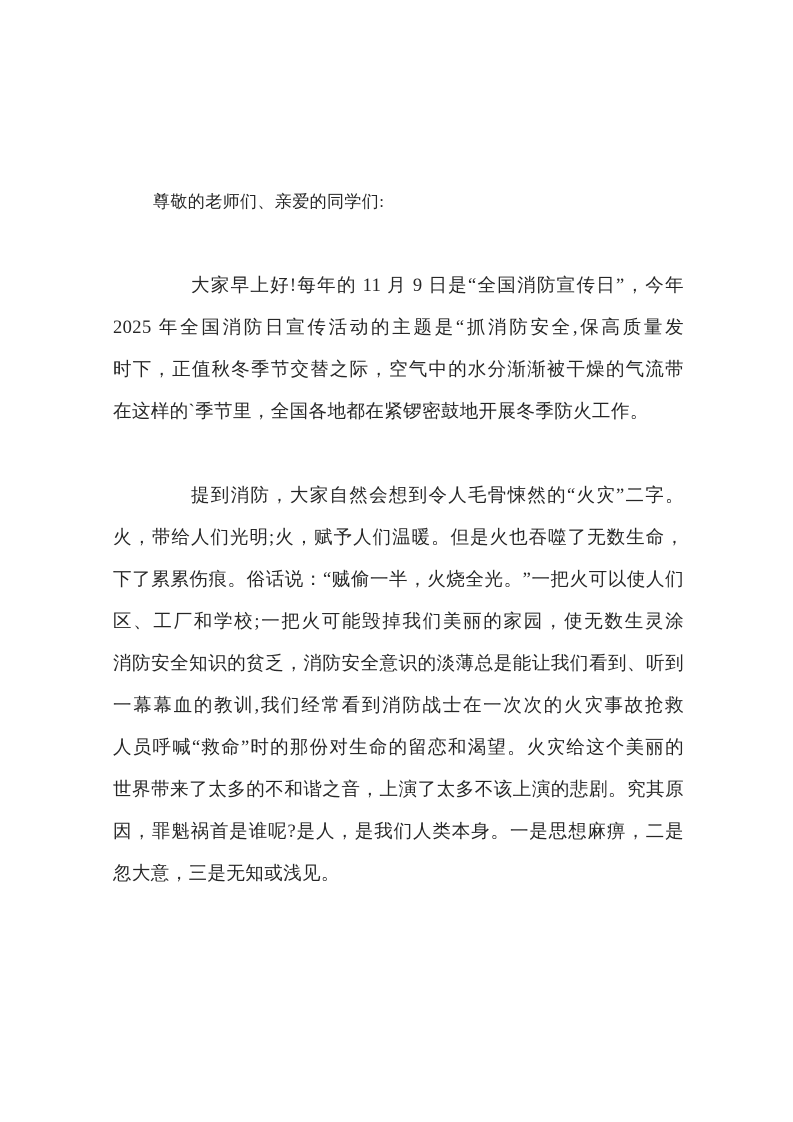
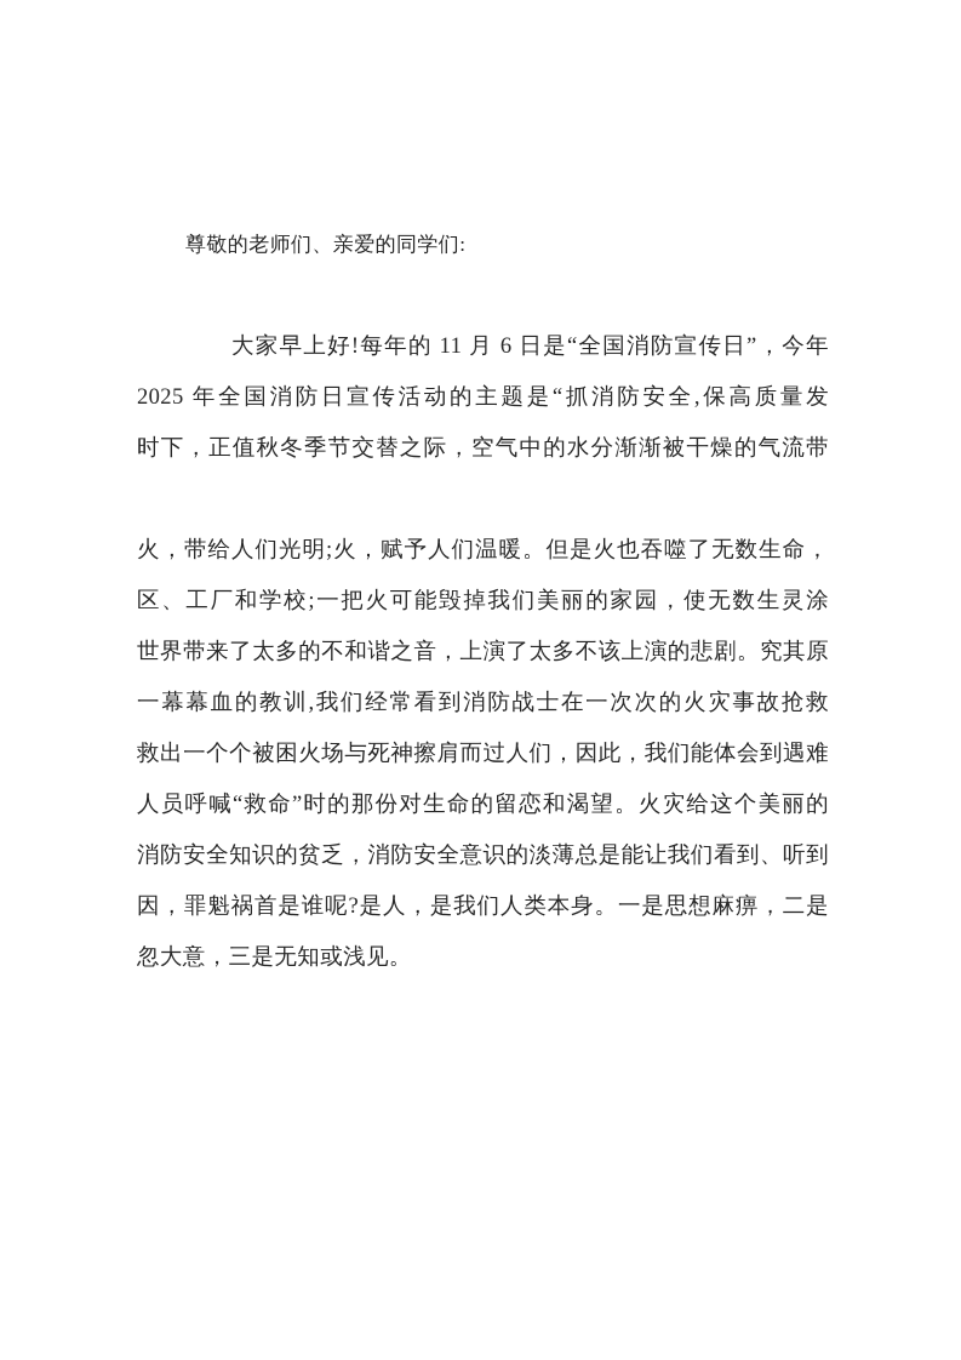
  尊敬的老师们、亲爱的同学们:
- 大家早上好!每年的 11 月 9 日是“全国消防宣传日”，今年
+ 大家早上好!每年的 11 月 6 日是“全国消防宣传日”，今年
  2025 年全国消防日宣传活动的主题是“抓消防安全,保高质量发
  时下，正值秋冬季节交替之际，空气中的水分渐渐被干燥的气流带
- 在这样的`季节里，全国各地都在紧锣密鼓地开展冬季防火工作。
- 提到消防，大家自然会想到令人毛骨悚然的“火灾”二字。
  火，带给人们光明;火，赋予人们温暖。但是火也吞噬了无数生命，
- 下了累累伤痕。俗话说：“贼偷一半，火烧全光。”一把火可以使人们
  区、工厂和学校;一把火可能毁掉我们美丽的家园，使无数生灵涂
- 消防安全知识的贫乏，消防安全意识的淡薄总是能让我们看到、听到
+ 世界带来了太多的不和谐之音，上演了太多不该上演的悲剧。究其原
  一幕幕血的教训,我们经常看到消防战士在一次次的火灾事故抢救
+ 救出一个个被困火场与死神擦肩而过人们，因此，我们能体会到遇难
  人员呼喊“救命”时的那份对生命的留恋和渴望。火灾给这个美丽的
- 世界带来了太多的不和谐之音，上演了太多不该上演的悲剧。究其原
+ 消防安全知识的贫乏，消防安全意识的淡薄总是能让我们看到、听到
  因，罪魁祸首是谁呢?是人，是我们人类本身。一是思想麻痹，二是
  忽大意，三是无知或浅见。
